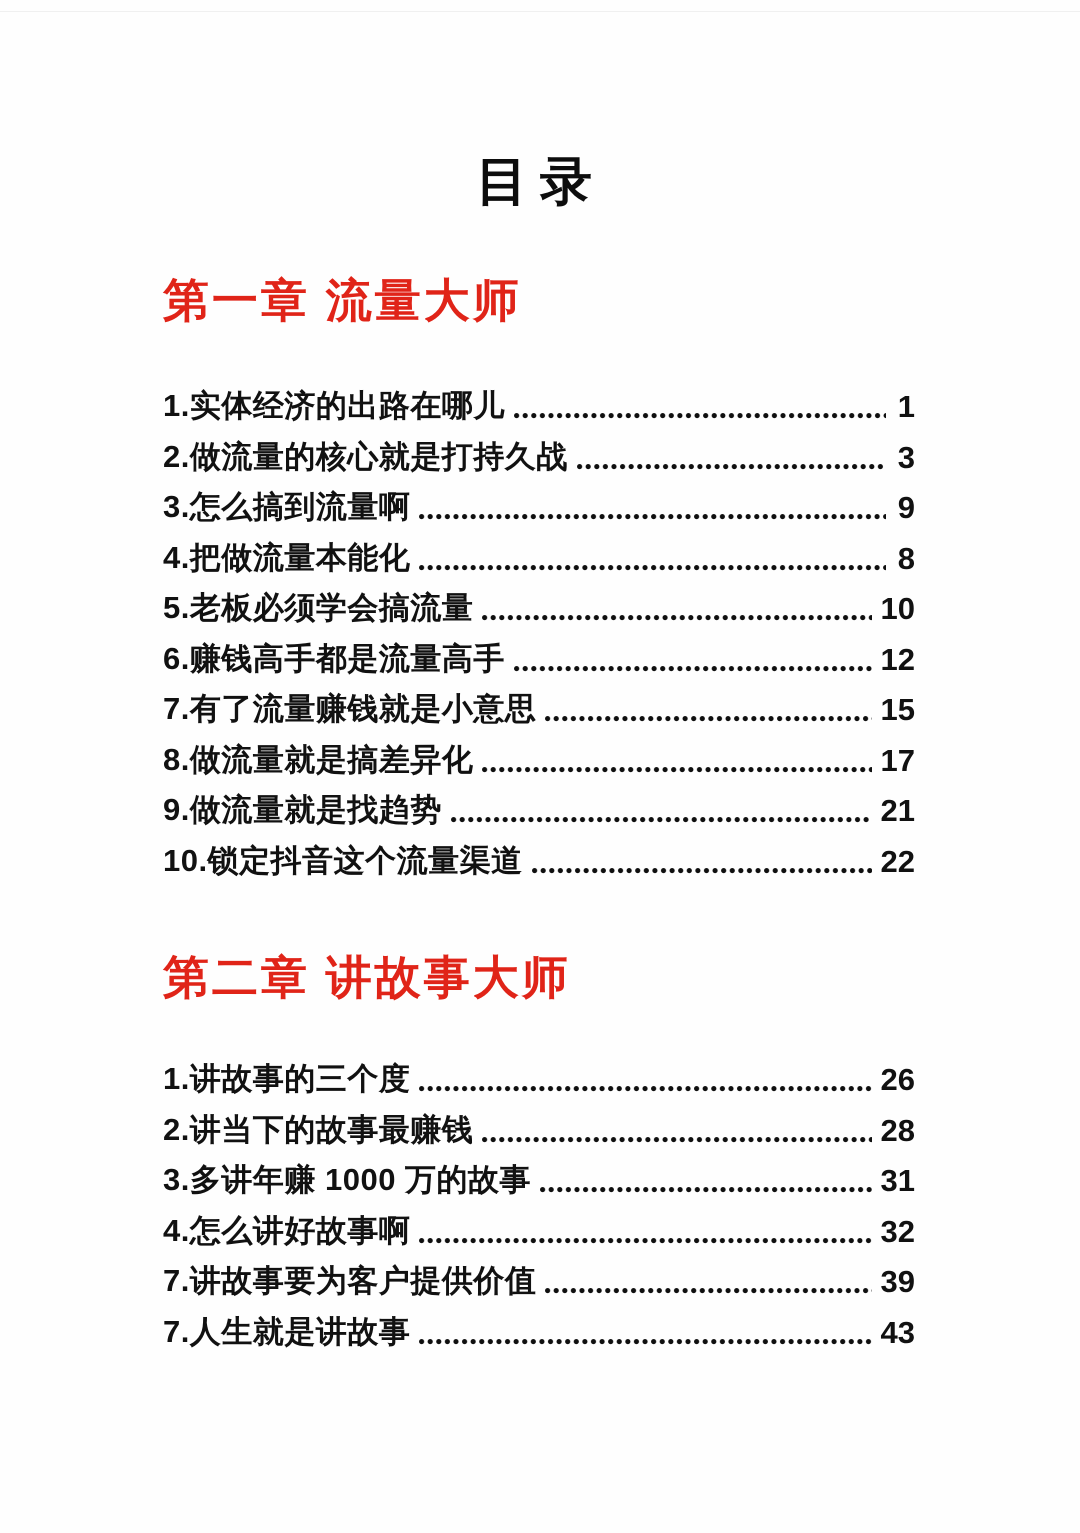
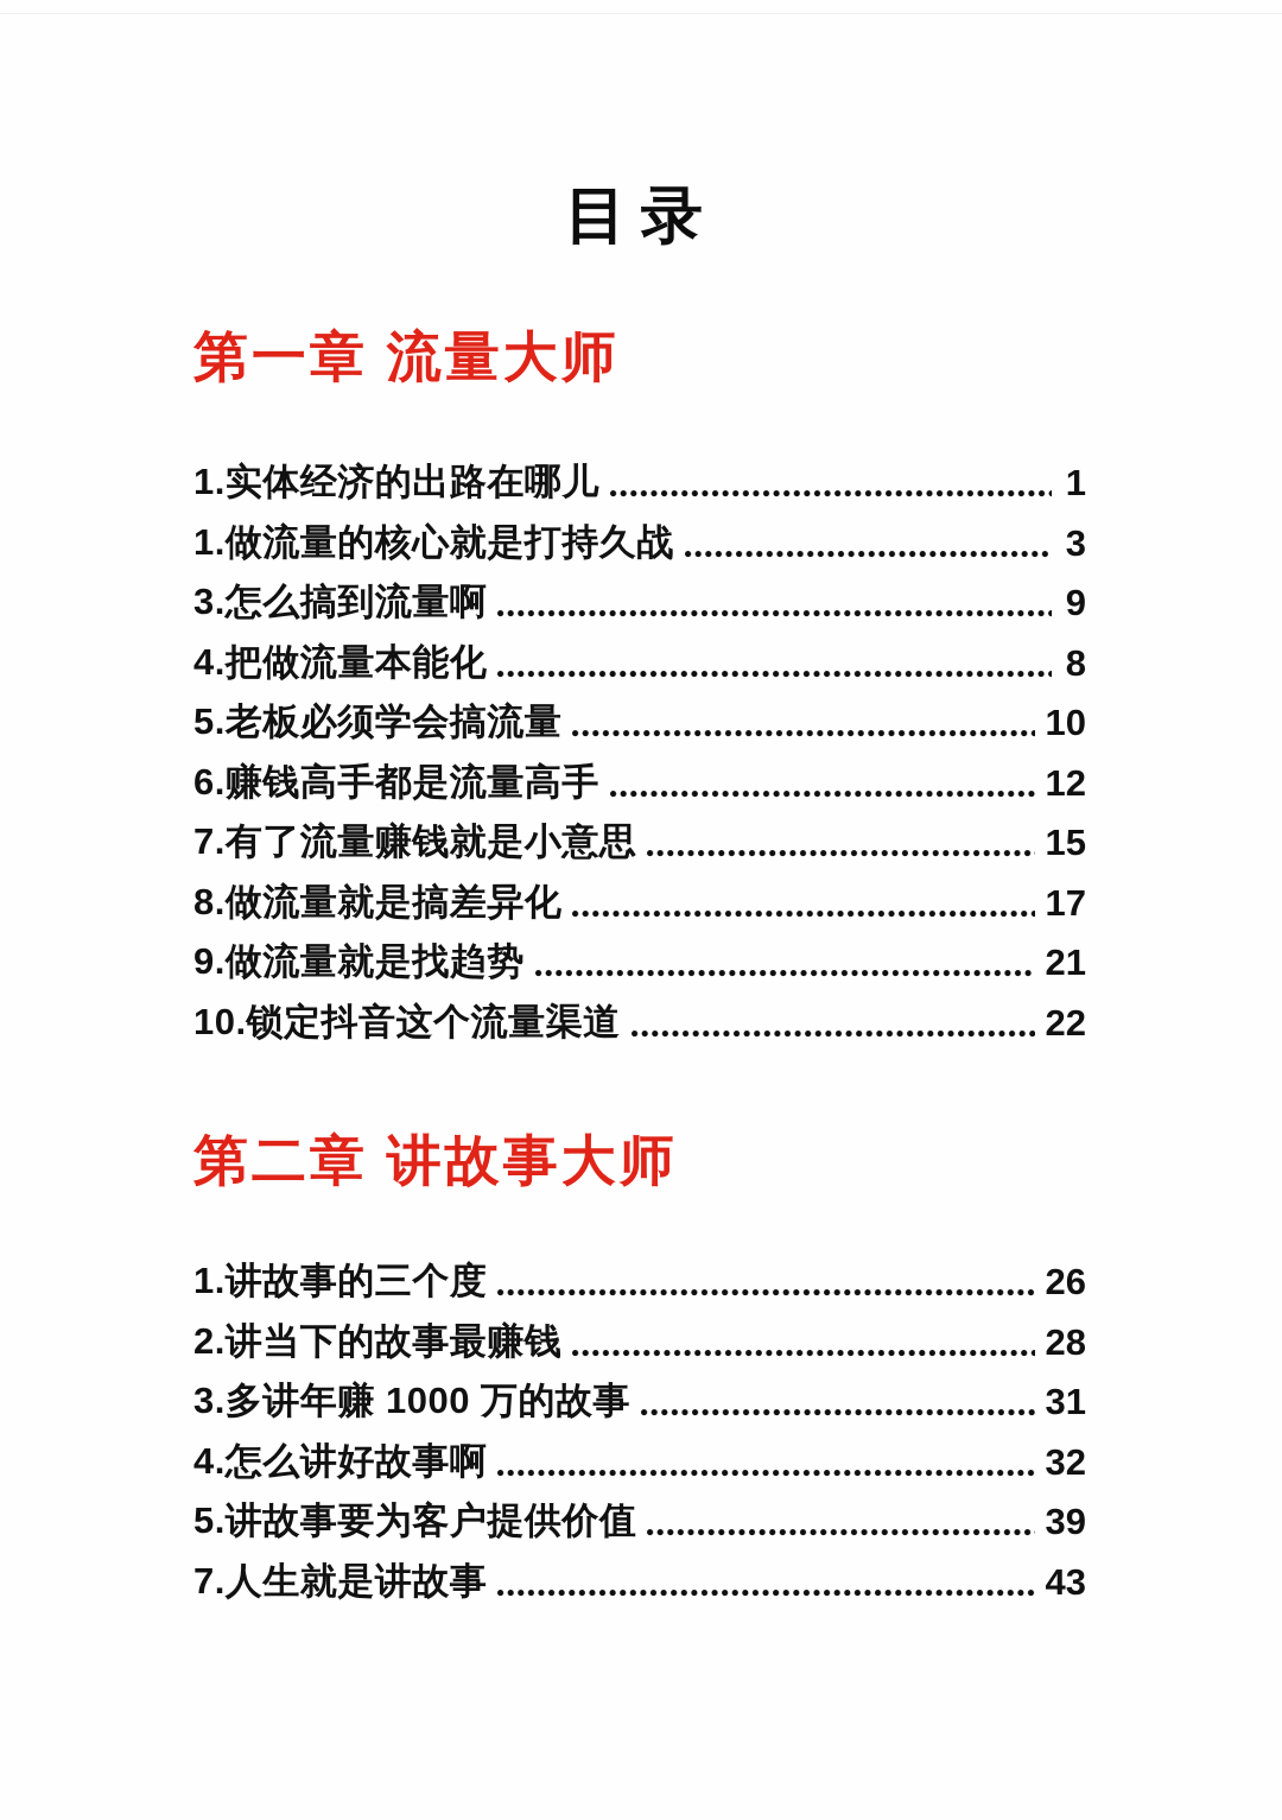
  目录
  第一章 流量大师
  1.实体经济的出路在哪儿
  1
- 2.做流量的核心就是打持久战
+ 1.做流量的核心就是打持久战
  3
  3.怎么搞到流量啊
  9
  4.把做流量本能化
  8
  5.老板必须学会搞流量
  10
  6.赚钱高手都是流量高手
  12
  7.有了流量赚钱就是小意思
  15
  8.做流量就是搞差异化
  17
  9.做流量就是找趋势
  21
  10.锁定抖音这个流量渠道
  22
  第二章 讲故事大师
  1.讲故事的三个度
  26
  2.讲当下的故事最赚钱
  28
  3.多讲年赚 1000 万的故事
  31
  4.怎么讲好故事啊
  32
- 7.讲故事要为客户提供价值
+ 5.讲故事要为客户提供价值
  39
  7.人生就是讲故事
  43
